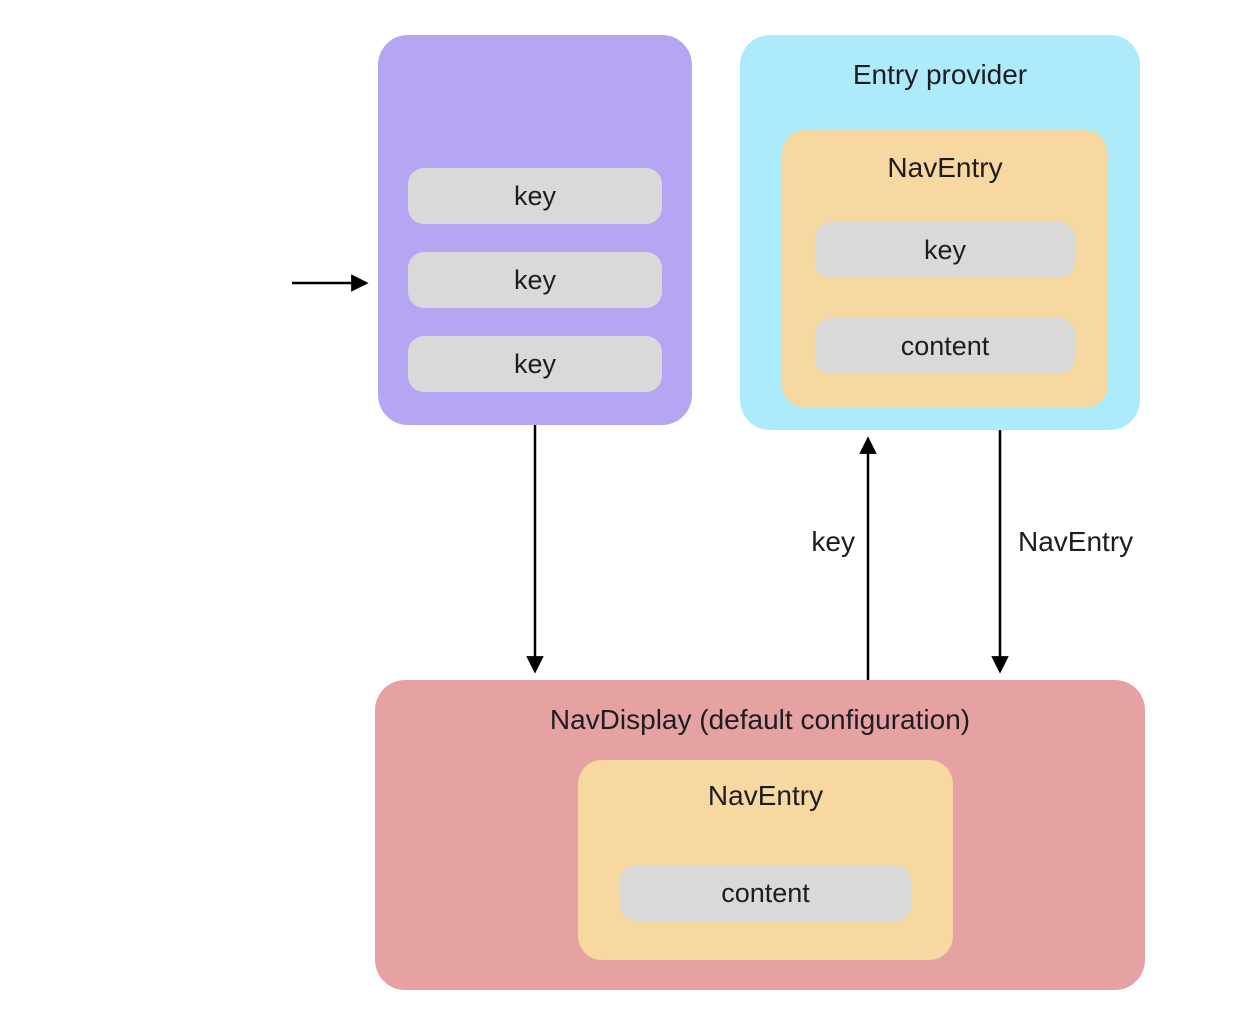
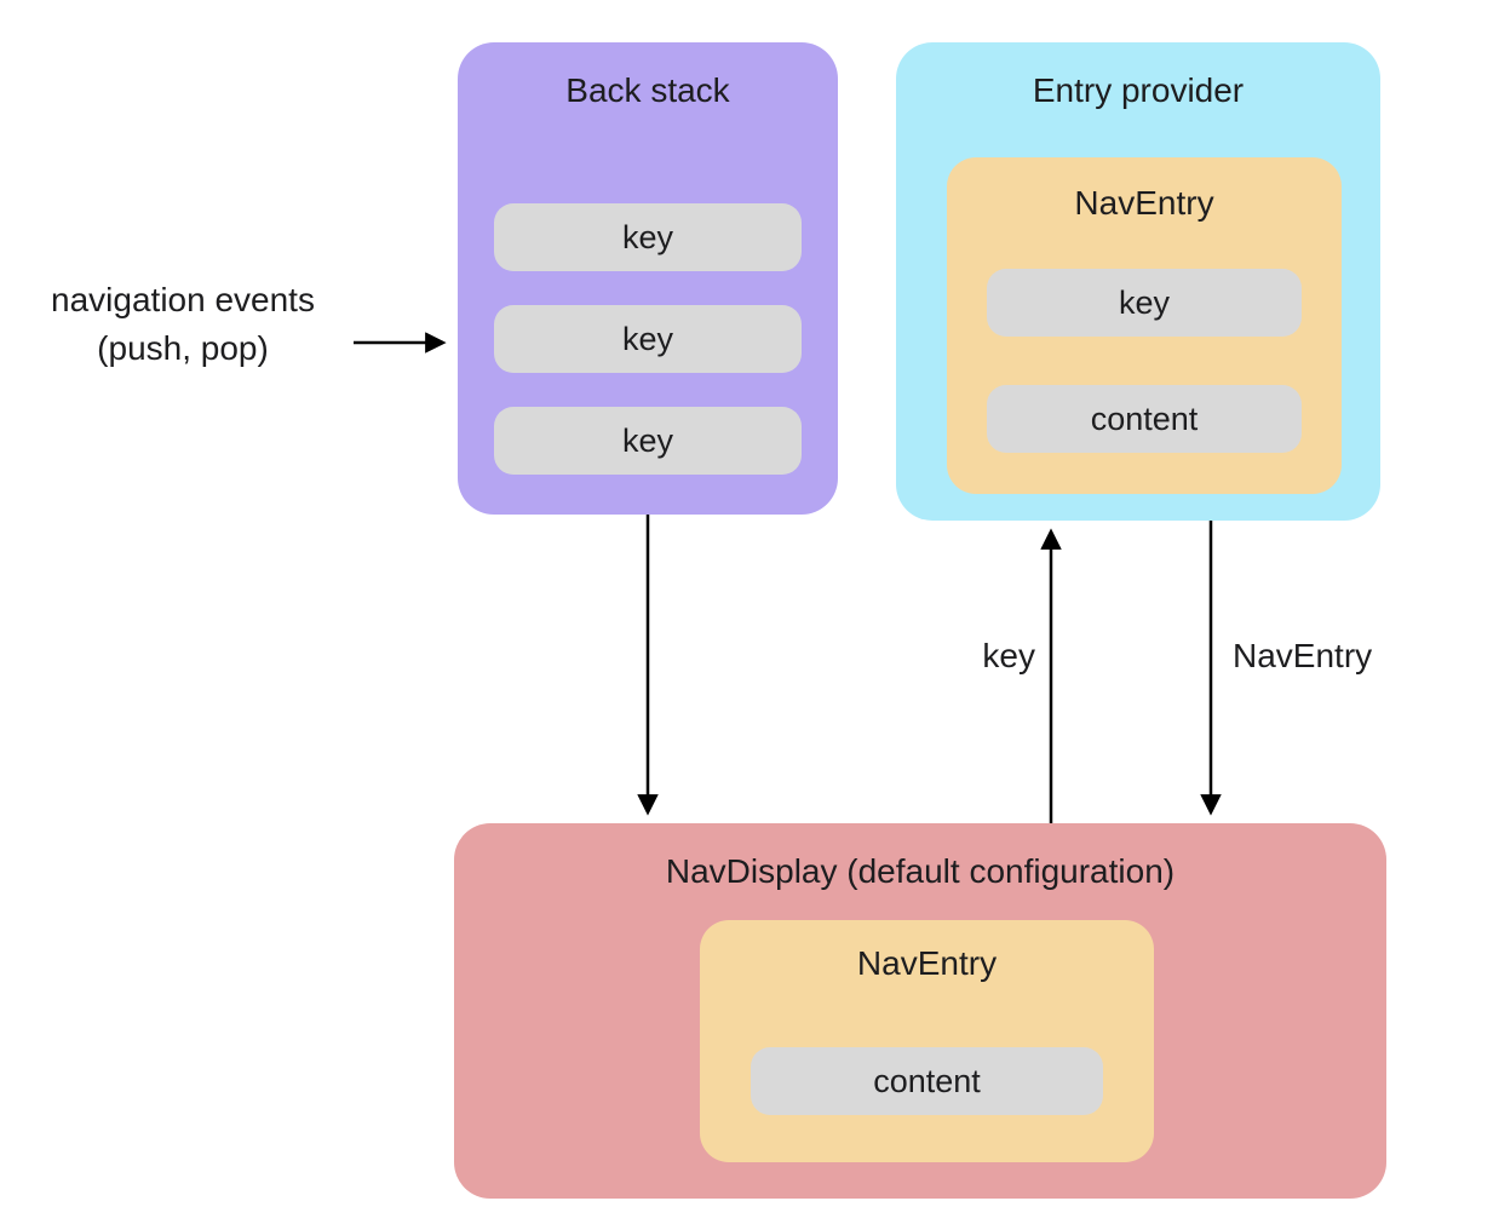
+ navigation events
+ (push, pop)
+ Back stack
  key
  key
  key
  Entry provider
  NavEntry
  key
  content
  key
  NavEntry
  NavDisplay (default configuration)
  NavEntry
  content
